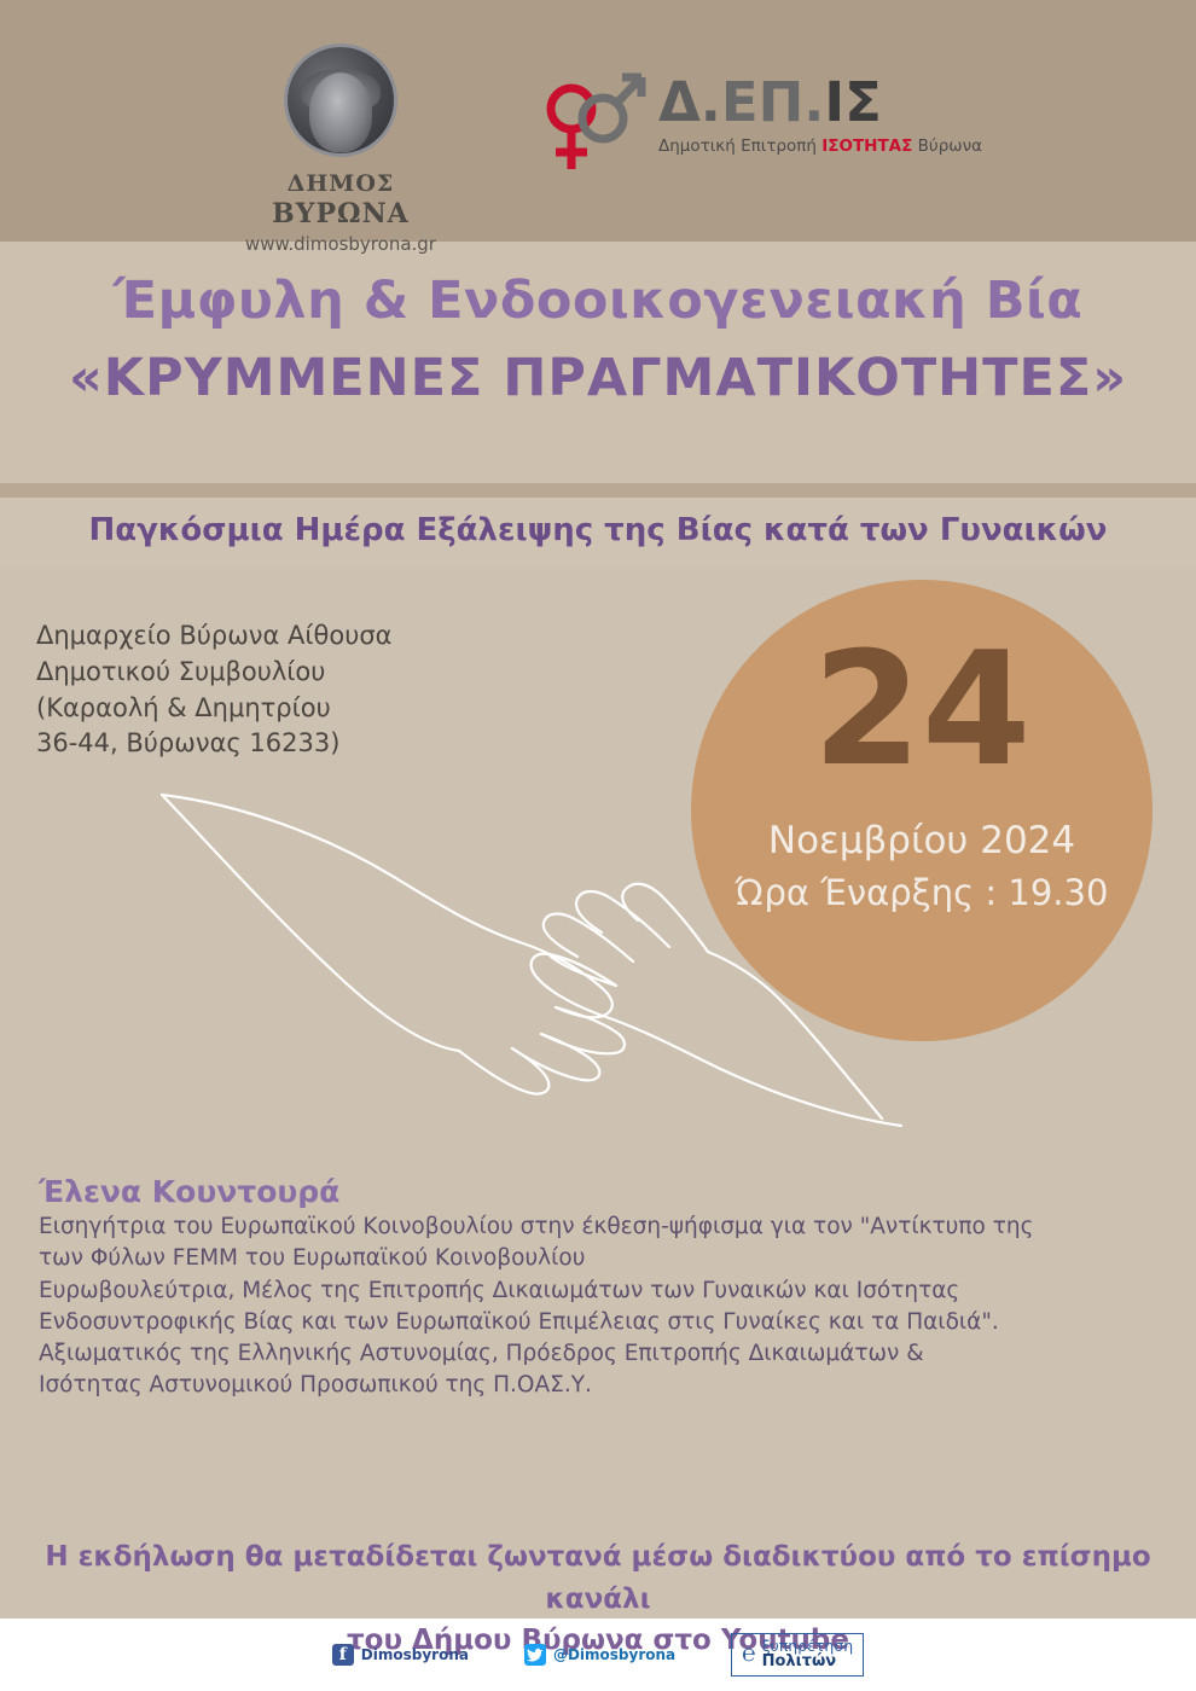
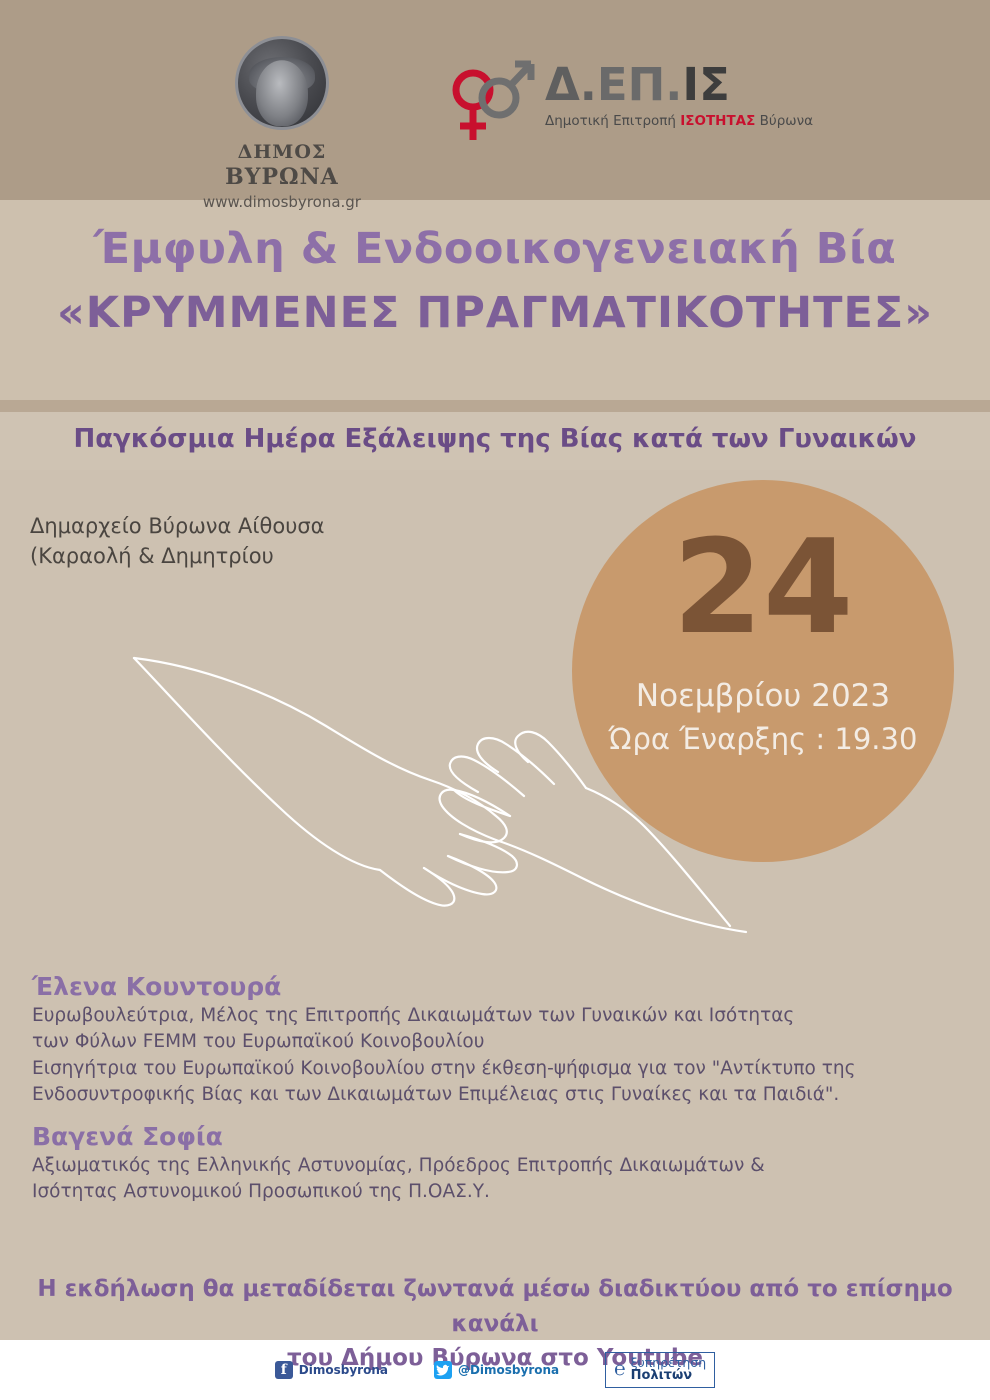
  ΔΗΜΟΣ ΒΥΡΩΝΑ
  www.dimosbyrona.gr
  Δ.ΕΠ.ΙΣ
  Δημοτική Επιτροπή ΙΣΟΤΗΤΑΣ Βύρωνα
  Έμφυλη & Ενδοοικογενειακή Βία
  «ΚΡΥΜΜΕΝΕΣ ΠΡΑΓΜΑΤΙΚΟΤΗΤΕΣ»
  Παγκόσμια Ημέρα Εξάλειψης της Βίας κατά των Γυναικών
  Δημαρχείο Βύρωνα Αίθουσα
- Δημοτικού Συμβουλίου
  (Καραολή & Δημητρίου
- 36-44, Βύρωνας 16233)
  24
- Νοεμβρίου 2024
+ Νοεμβρίου 2023
  Ώρα Έναρξης : 19.30
  Έλενα Κουντουρά
- Εισηγήτρια του Ευρωπαϊκού Κοινοβουλίου στην έκθεση-ψήφισμα για τον "Αντίκτυπο της
+ Ευρωβουλεύτρια, Μέλος της Επιτροπής Δικαιωμάτων των Γυναικών και Ισότητας
  των Φύλων FEMM του Ευρωπαϊκού Κοινοβουλίου
- Ευρωβουλεύτρια, Μέλος της Επιτροπής Δικαιωμάτων των Γυναικών και Ισότητας
+ Εισηγήτρια του Ευρωπαϊκού Κοινοβουλίου στην έκθεση-ψήφισμα για τον "Αντίκτυπο της
- Ενδοσυντροφικής Βίας και των Ευρωπαϊκού Επιμέλειας στις Γυναίκες και τα Παιδιά".
+ Ενδοσυντροφικής Βίας και των Δικαιωμάτων Επιμέλειας στις Γυναίκες και τα Παιδιά".
+ Βαγενά Σοφία
  Αξιωματικός της Ελληνικής Αστυνομίας, Πρόεδρος Επιτροπής Δικαιωμάτων &
  Ισότητας Αστυνομικού Προσωπικού της Π.ΟΑΣ.Υ.
  Η εκδήλωση θα μεταδίδεται ζωντανά μέσω διαδικτύου από το επίσημο κανάλι
  του Δήμου Βύρωνα στο Youtube
  f
  Dimosbyrona
  @Dimosbyrona
  ℮
  ξυπηρέτηση
  Πολιτών
